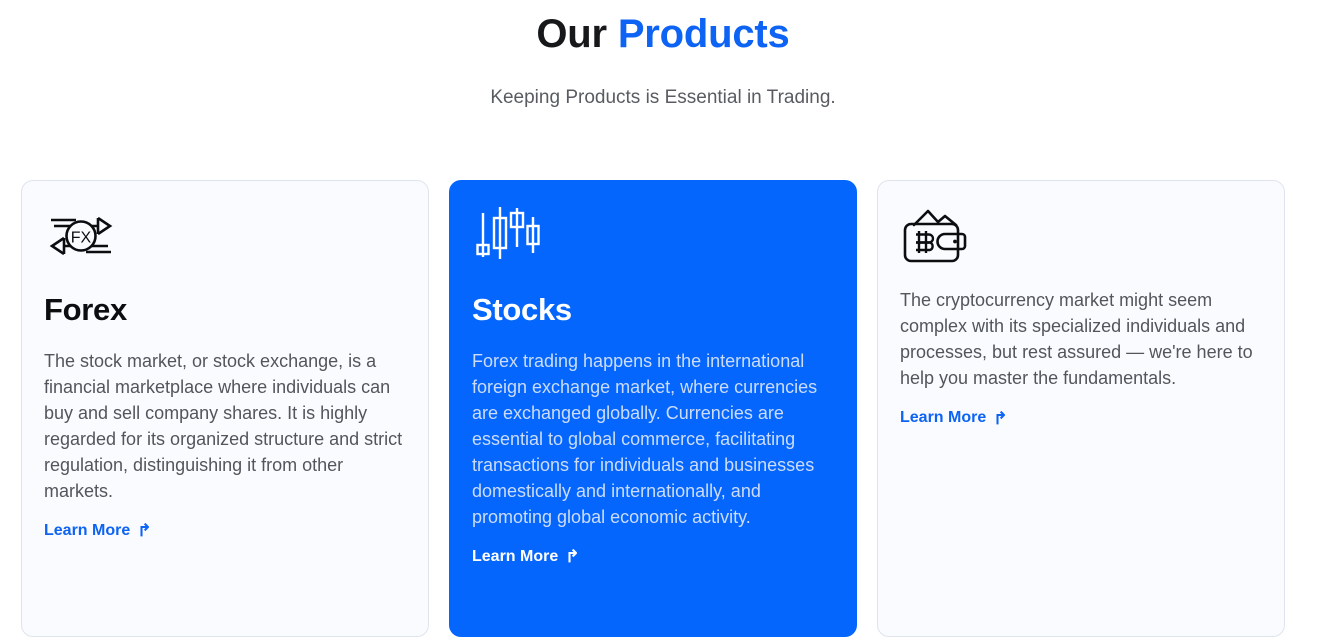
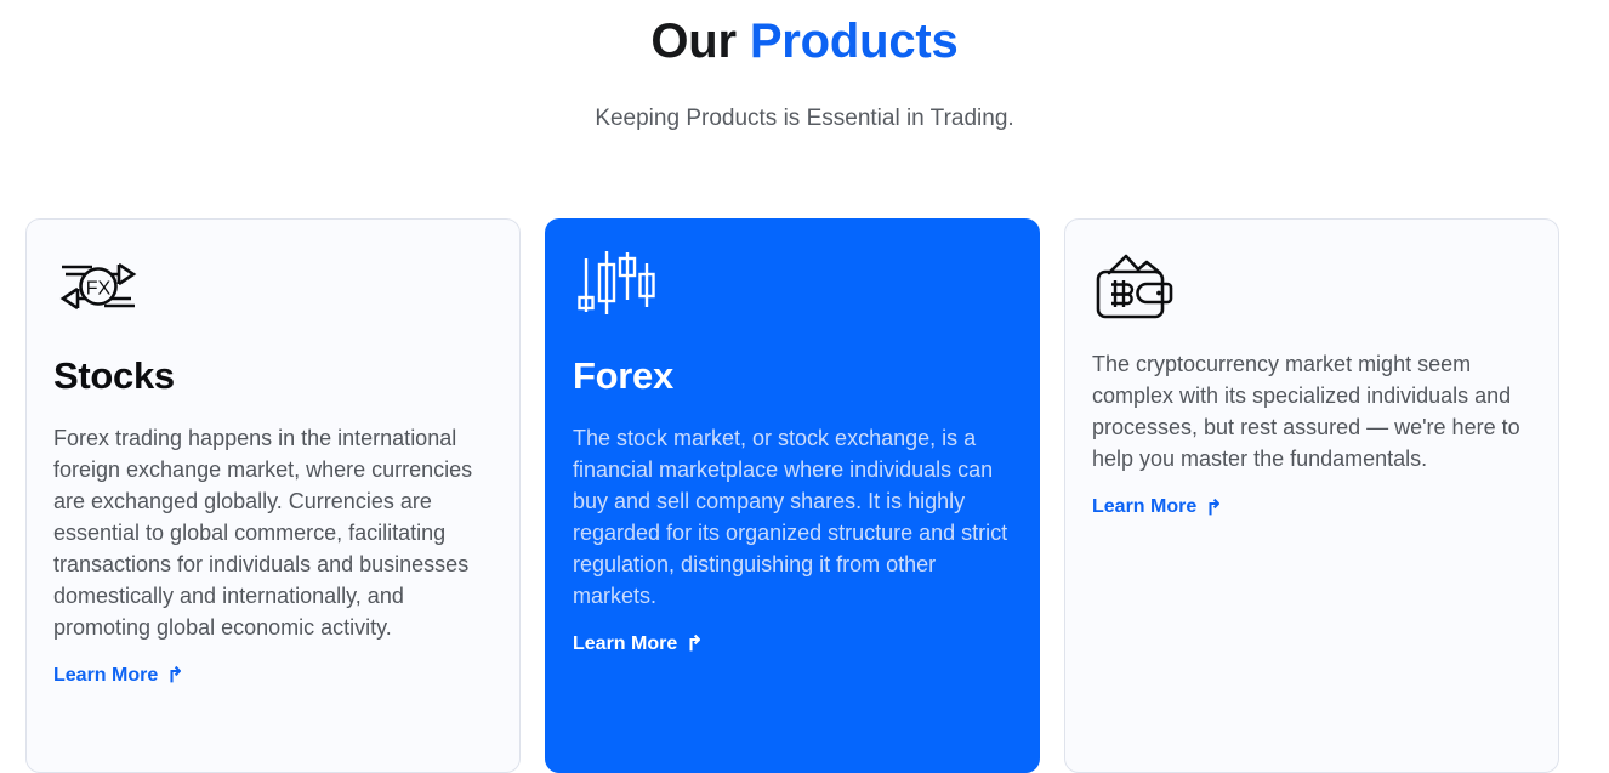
  Our Products
  Keeping Products is Essential in Trading.
  FX
- Forex
+ Stocks
- The stock market, or stock exchange, is a financial marketplace where individuals can buy and sell company shares. It is highly regarded for its organized structure and strict regulation, distinguishing it from other markets.
+ Forex trading happens in the international foreign exchange market, where currencies are exchanged globally. Currencies are essential to global commerce, facilitating transactions for individuals and businesses domestically and internationally, and promoting global economic activity.
  Learn More
  ↱
- Stocks
+ Forex
- Forex trading happens in the international foreign exchange market, where currencies are exchanged globally. Currencies are essential to global commerce, facilitating transactions for individuals and businesses domestically and internationally, and promoting global economic activity.
+ The stock market, or stock exchange, is a financial marketplace where individuals can buy and sell company shares. It is highly regarded for its organized structure and strict regulation, distinguishing it from other markets.
  Learn More
  ↱
  The cryptocurrency market might seem complex with its specialized individuals and processes, but rest assured — we're here to help you master the fundamentals.
  Learn More
  ↱
